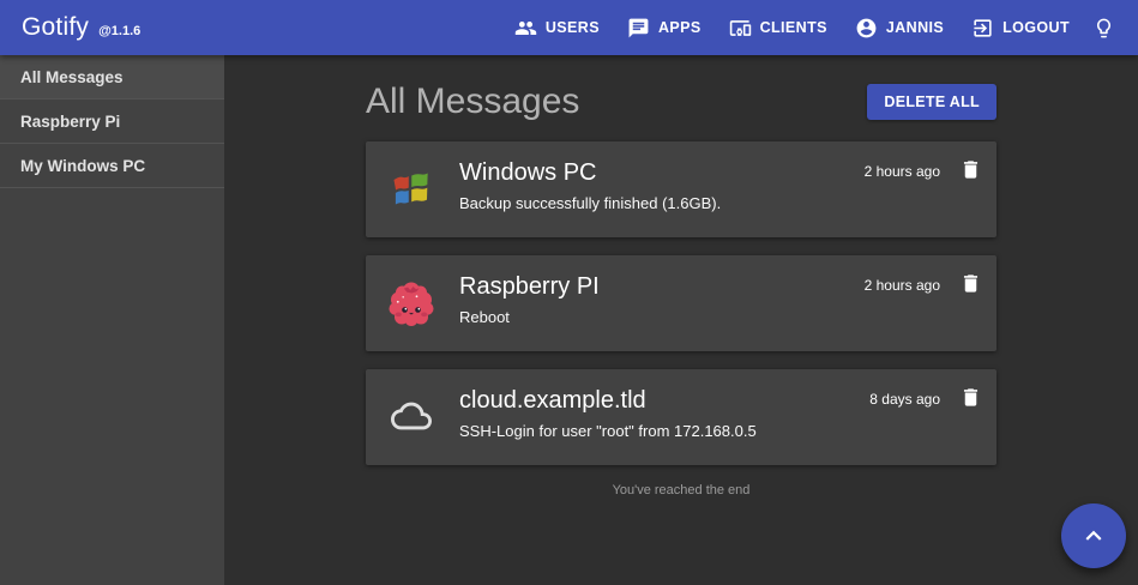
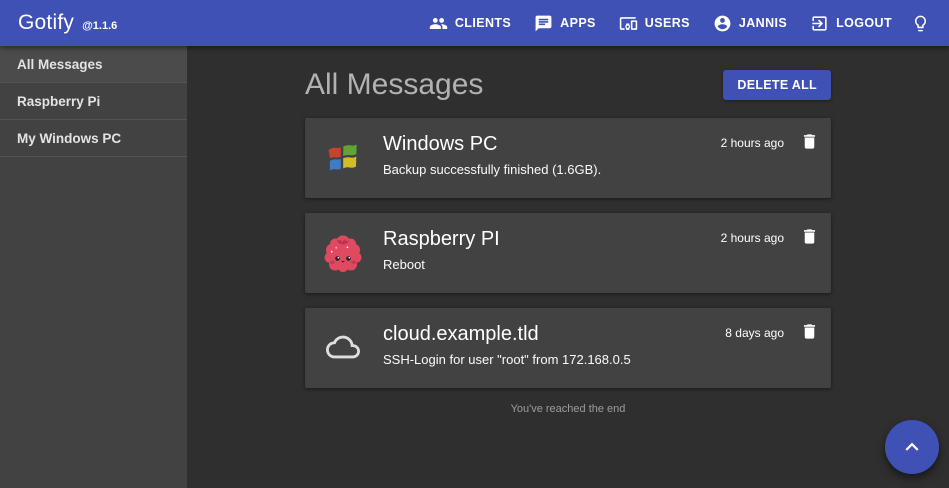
  Gotify
  @1.1.6
- USERS
+ CLIENTS
  APPS
- CLIENTS
+ USERS
  JANNIS
  LOGOUT
  All Messages
  Raspberry Pi
  My Windows PC
  All Messages
  DELETE ALL
  Windows PC
  Backup successfully finished (1.6GB).
  2 hours ago
  Raspberry PI
  Reboot
  2 hours ago
  cloud.example.tld
  SSH-Login for user "root" from 172.168.0.5
  8 days ago
  You've reached the end
